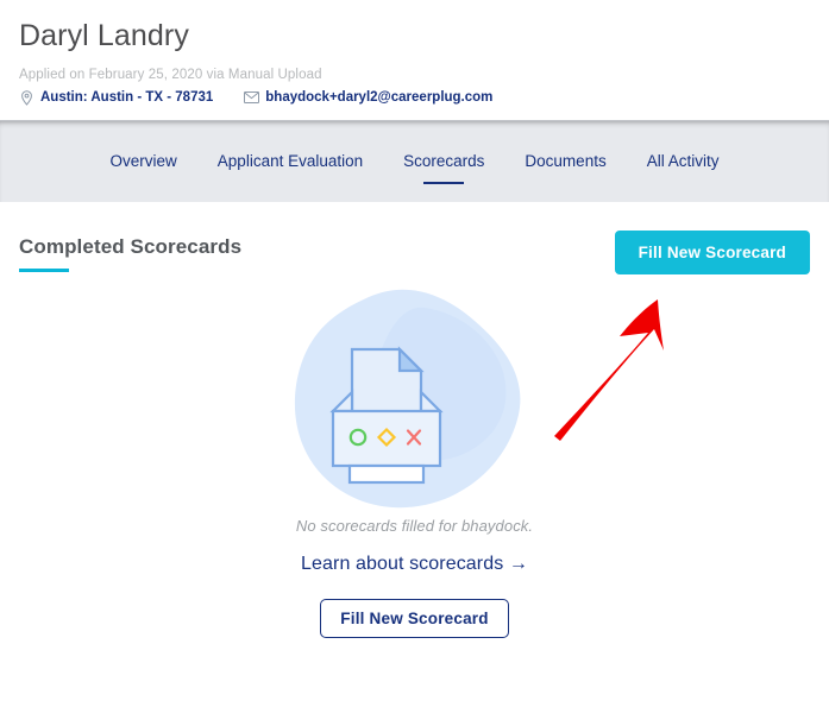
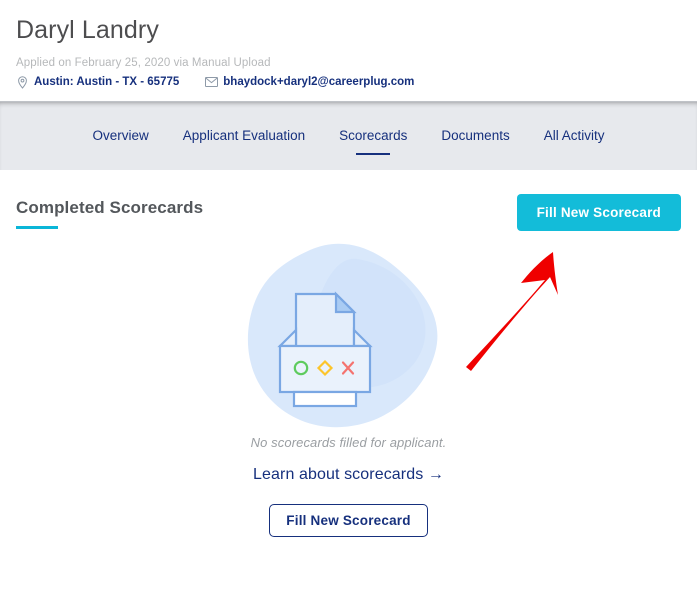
  Daryl Landry
  Applied on February 25, 2020 via Manual Upload
- Austin: Austin - TX - 78731
+ Austin: Austin - TX - 65775
  bhaydock+daryl2@careerplug.com
  Overview
  Applicant Evaluation
  Scorecards
  Documents
  All Activity
  Completed Scorecards
  Fill New Scorecard
- No scorecards filled for bhaydock.
+ No scorecards filled for applicant.
  Learn about scorecards →
  Fill New Scorecard
